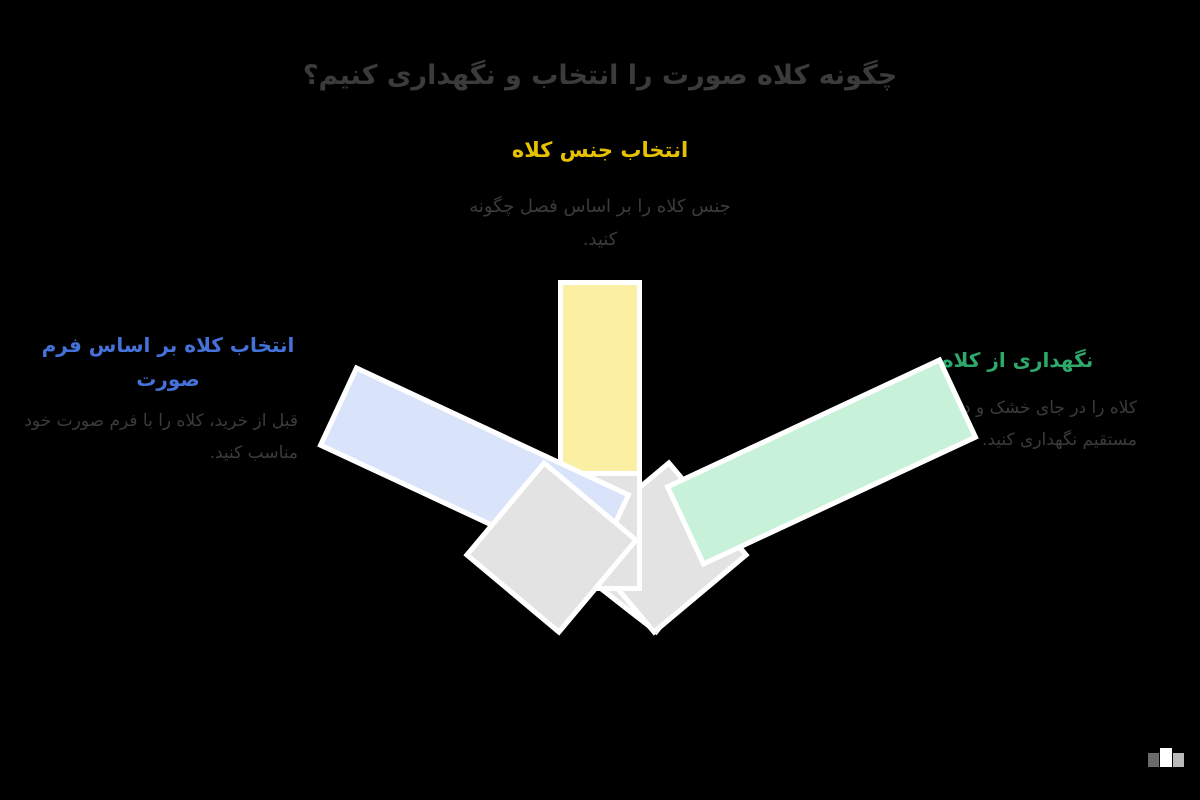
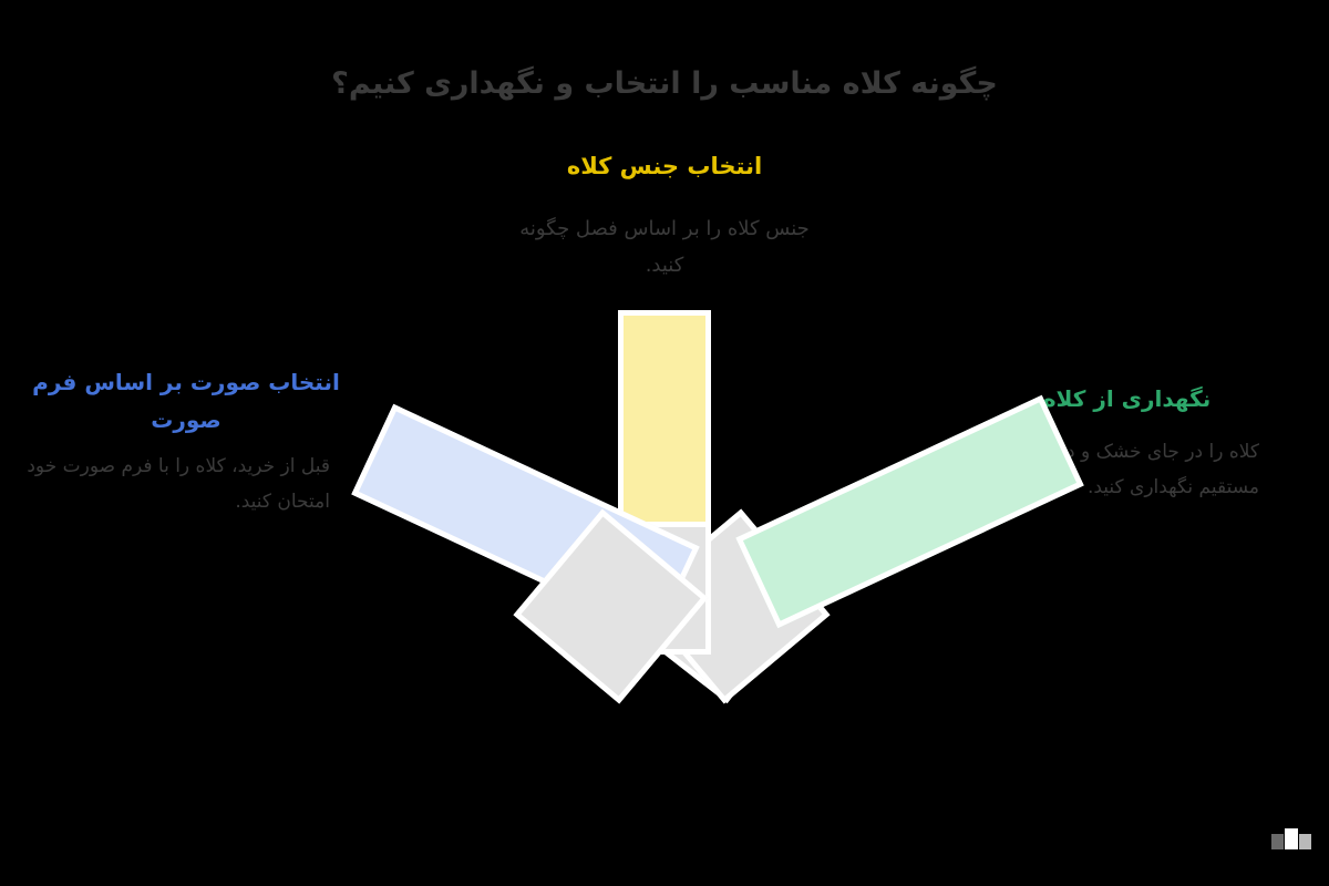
- چگونه کلاه صورت را انتخاب و نگهداری کنیم؟
+ چگونه کلاه مناسب را انتخاب و نگهداری کنیم؟
  انتخاب جنس کلاه
  جنس کلاه را بر اساس فصل چگونه کنید.
- انتخاب کلاه بر اساس فرم صورت
+ انتخاب صورت بر اساس فرم صورت
- قبل از خرید، کلاه را با فرم صورت خود مناسب کنید.
+ قبل از خرید، کلاه را با فرم صورت خود امتحان کنید.
  نگهداری از کلاه
  کلاه را در جای خشک و د مستقیم نگهداری کنید.
